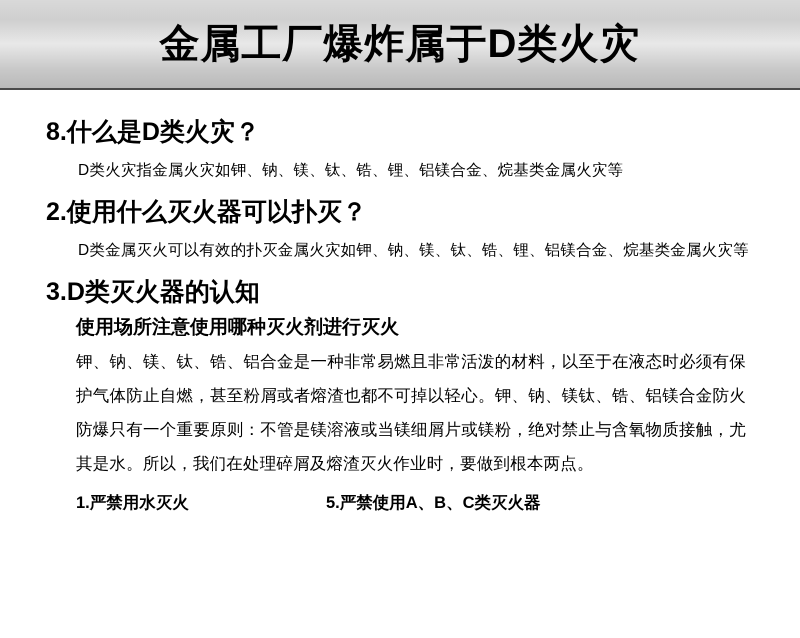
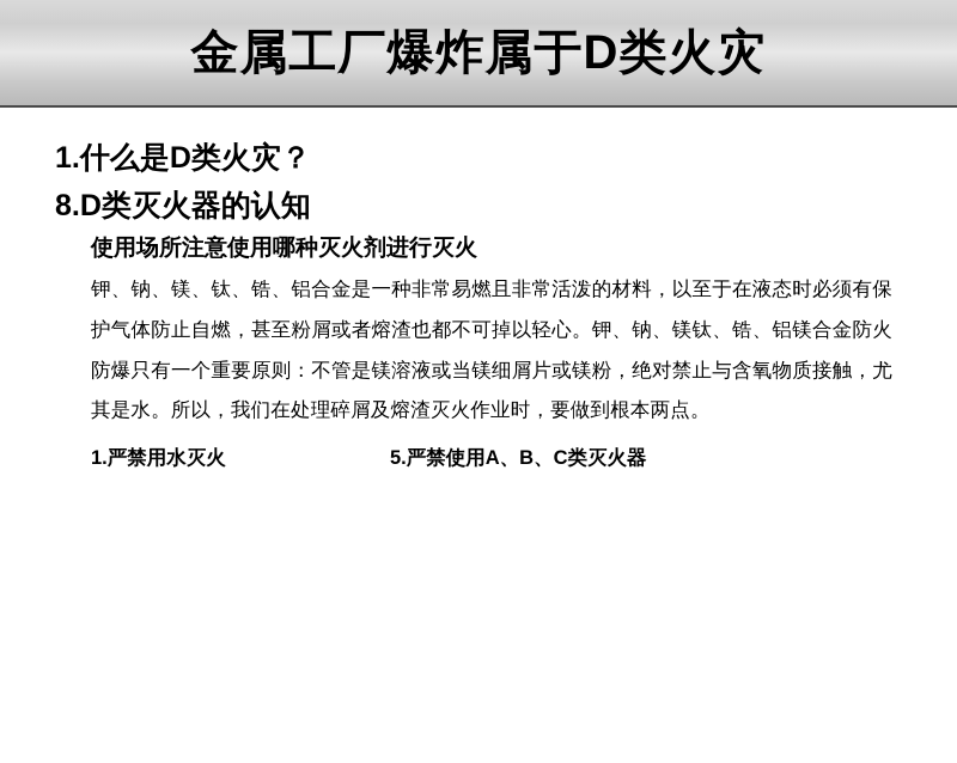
  金属工厂爆炸属于D类火灾
- 8.什么是D类火灾？
+ 1.什么是D类火灾？
- D类火灾指金属火灾如钾、钠、镁、钛、锆、锂、铝镁合金、烷基类金属火灾等
- 2.使用什么灭火器可以扑灭？
- D类金属灭火可以有效的扑灭金属火灾如钾、钠、镁、钛、锆、锂、铝镁合金、烷基类金属火灾等
- 3.D类灭火器的认知
+ 8.D类灭火器的认知
  使用场所注意使用哪种灭火剂进行灭火
  钾、钠、镁、钛、锆、铝合金是一种非常易燃且非常活泼的材料，以至于在液态时必须有保护气体防止自燃，甚至粉屑或者熔渣也都不可掉以轻心。钾、钠、镁钛、锆、铝镁合金防火防爆只有一个重要原则：不管是镁溶液或当镁细屑片或镁粉，绝对禁止与含氧物质接触，尤其是水。所以，我们在处理碎屑及熔渣灭火作业时，要做到根本两点。
  1.严禁用水灭火
  5.严禁使用A、B、C类灭火器
